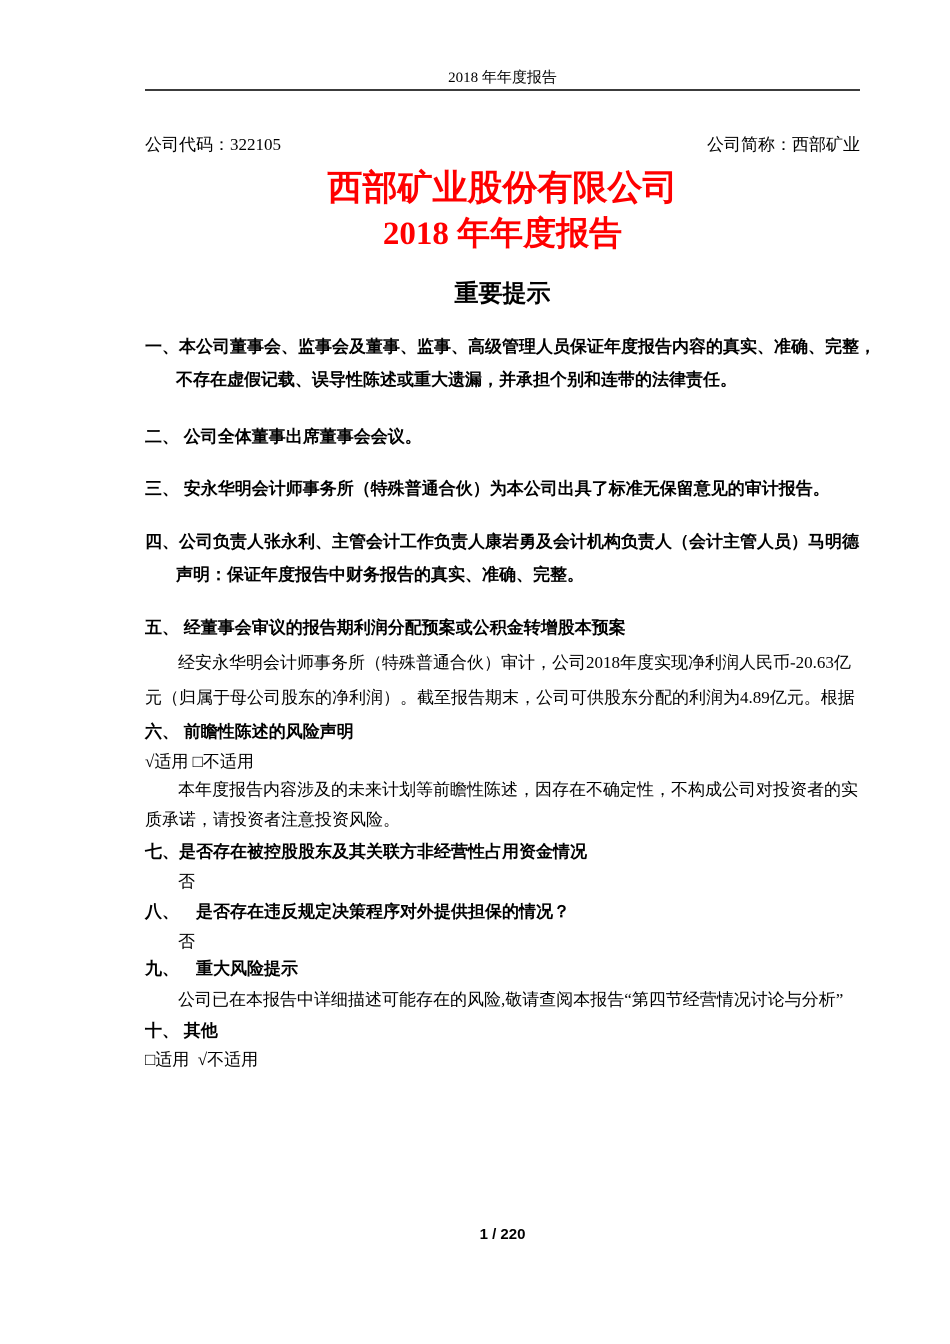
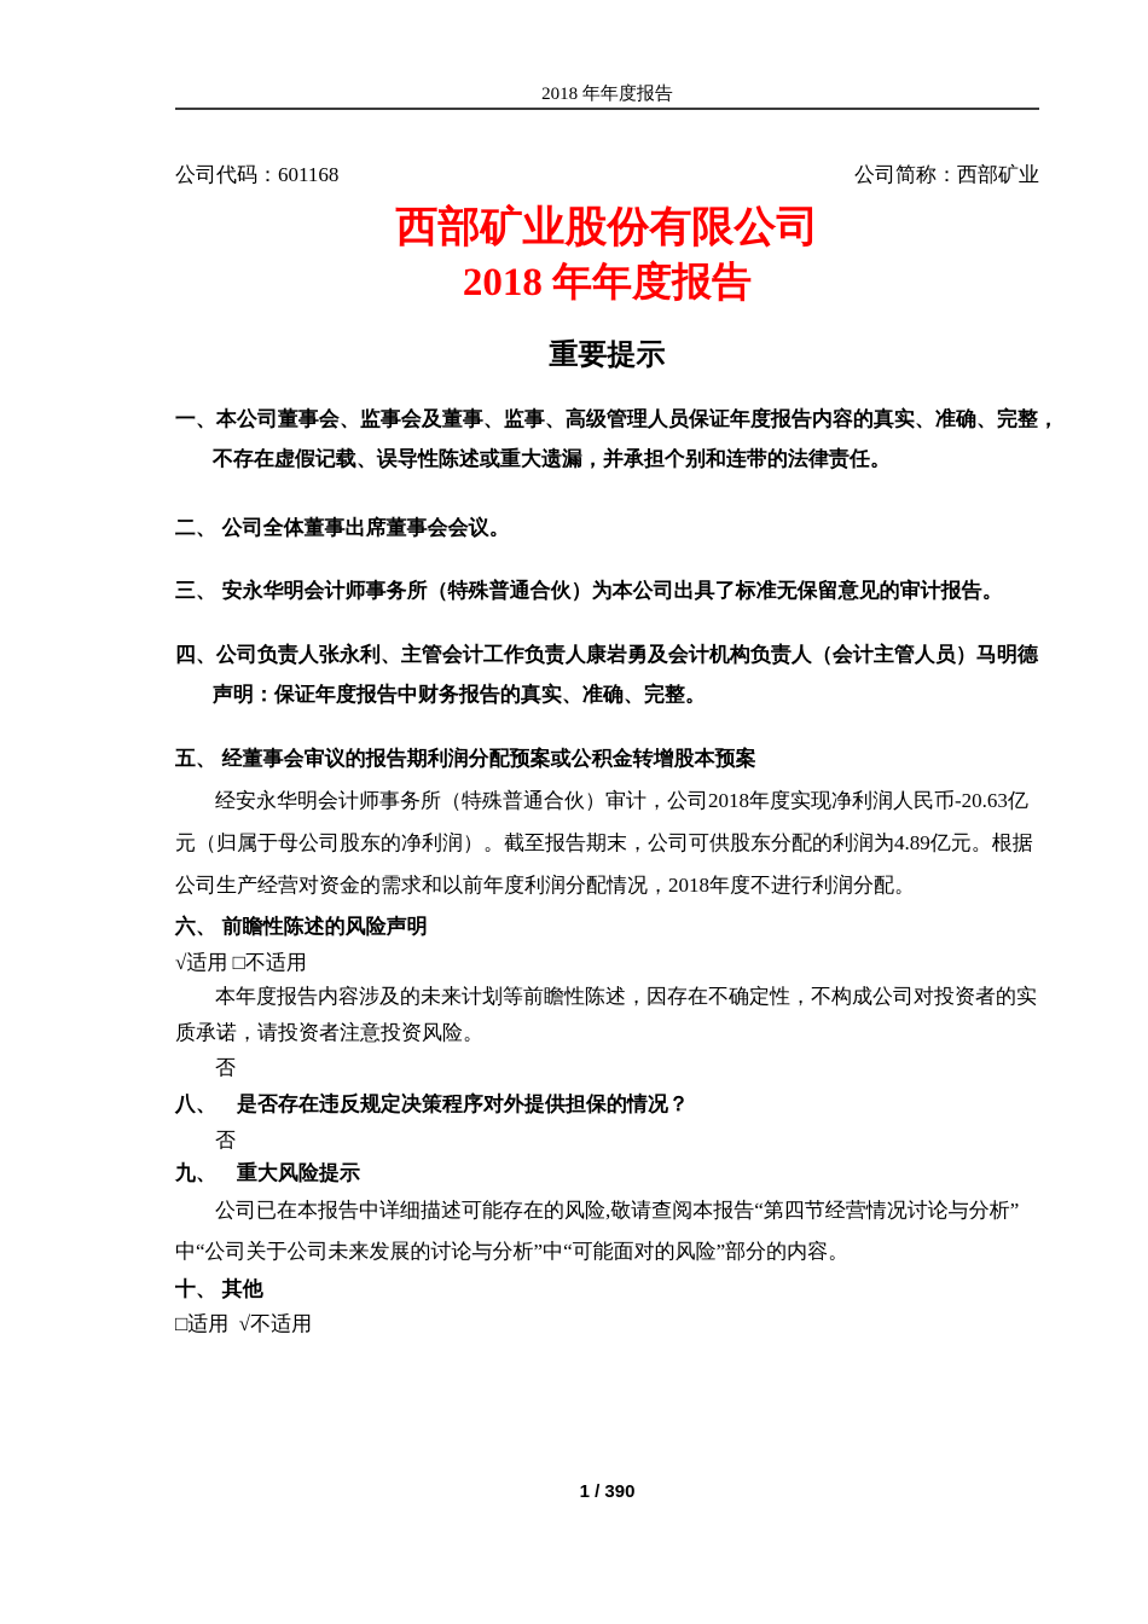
  2018 年年度报告
- 公司代码：322105
+ 公司代码：601168
  公司简称：西部矿业
  西部矿业股份有限公司
  2018 年年度报告
  重要提示
  一、本公司董事会、监事会及董事、监事、高级管理人员保证年度报告内容的真实、准确、完整，
  不存在虚假记载、误导性陈述或重大遗漏，并承担个别和连带的法律责任。
  二、 公司全体董事出席董事会会议。
  三、 安永华明会计师事务所（特殊普通合伙）为本公司出具了标准无保留意见的审计报告。
  四、公司负责人张永利、主管会计工作负责人康岩勇及会计机构负责人（会计主管人员）马明德
  声明：保证年度报告中财务报告的真实、准确、完整。
  五、 经董事会审议的报告期利润分配预案或公积金转增股本预案
  经安永华明会计师事务所（特殊普通合伙）审计，公司2018年度实现净利润人民币-20.63亿
  元（归属于母公司股东的净利润）。截至报告期末，公司可供股东分配的利润为4.89亿元。根据
+ 公司生产经营对资金的需求和以前年度利润分配情况，2018年度不进行利润分配。
  六、 前瞻性陈述的风险声明
  √适用 □不适用
  本年度报告内容涉及的未来计划等前瞻性陈述，因存在不确定性，不构成公司对投资者的实
  质承诺，请投资者注意投资风险。
- 七、是否存在被控股股东及其关联方非经营性占用资金情况
  否
  八、 是否存在违反规定决策程序对外提供担保的情况？
  否
  九、 重大风险提示
  公司已在本报告中详细描述可能存在的风险,敬请查阅本报告“第四节经营情况讨论与分析”
+ 中“公司关于公司未来发展的讨论与分析”中“可能面对的风险”部分的内容。
  十、 其他
  □适用 √不适用
- 1 / 220
+ 1 / 390
